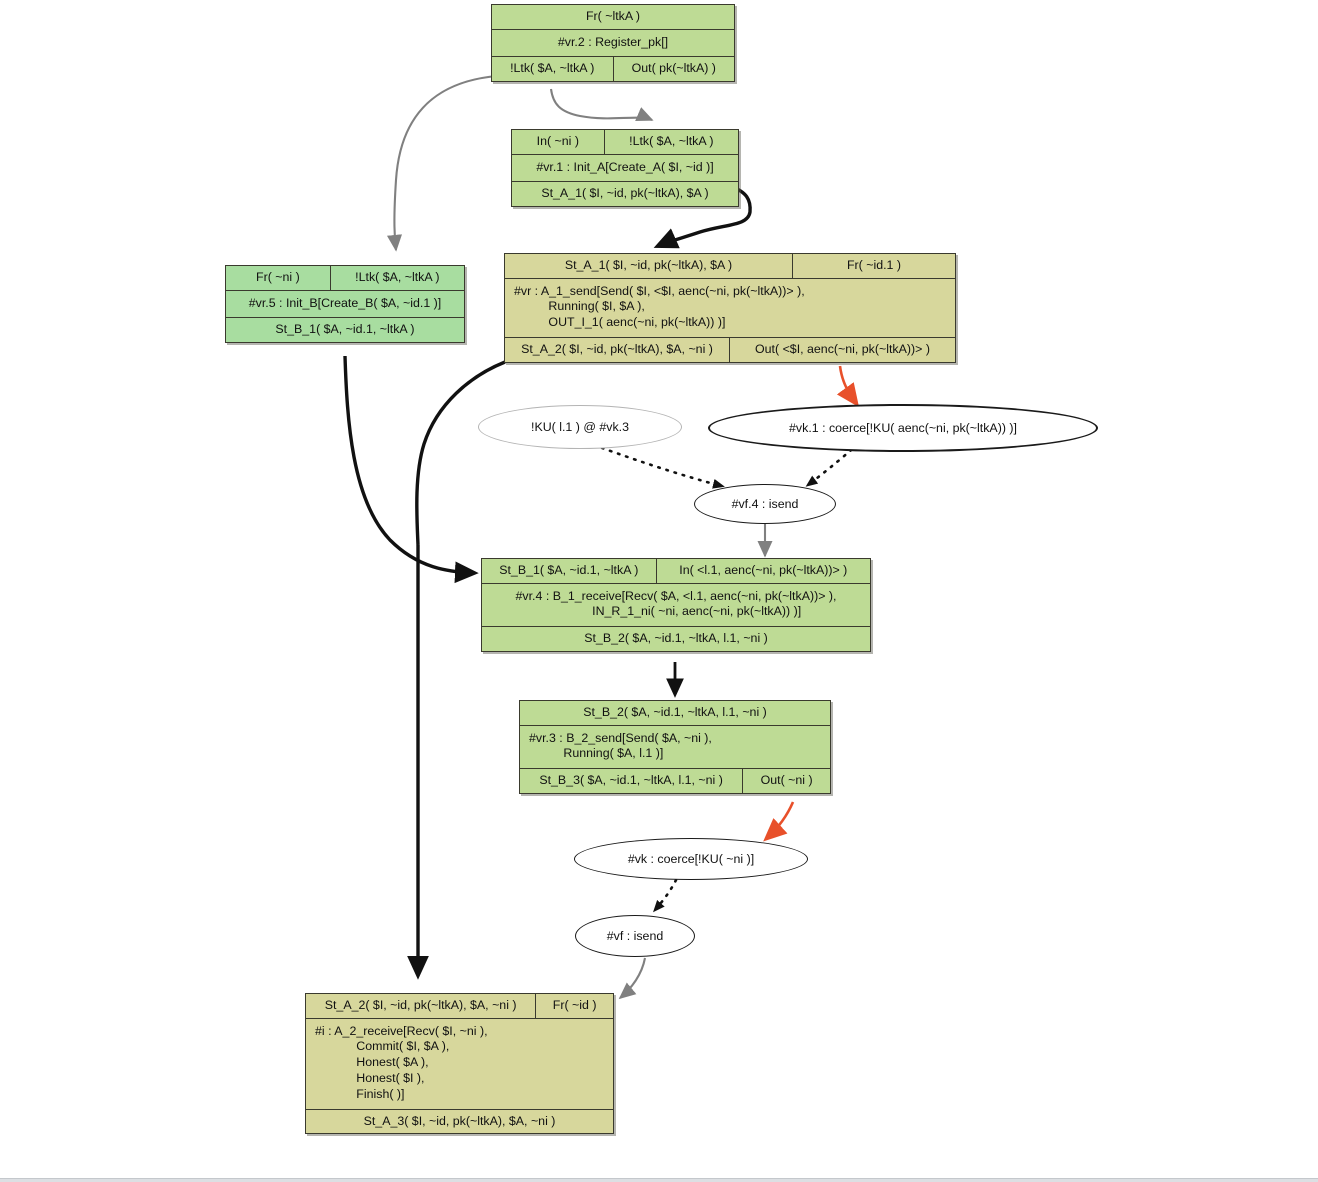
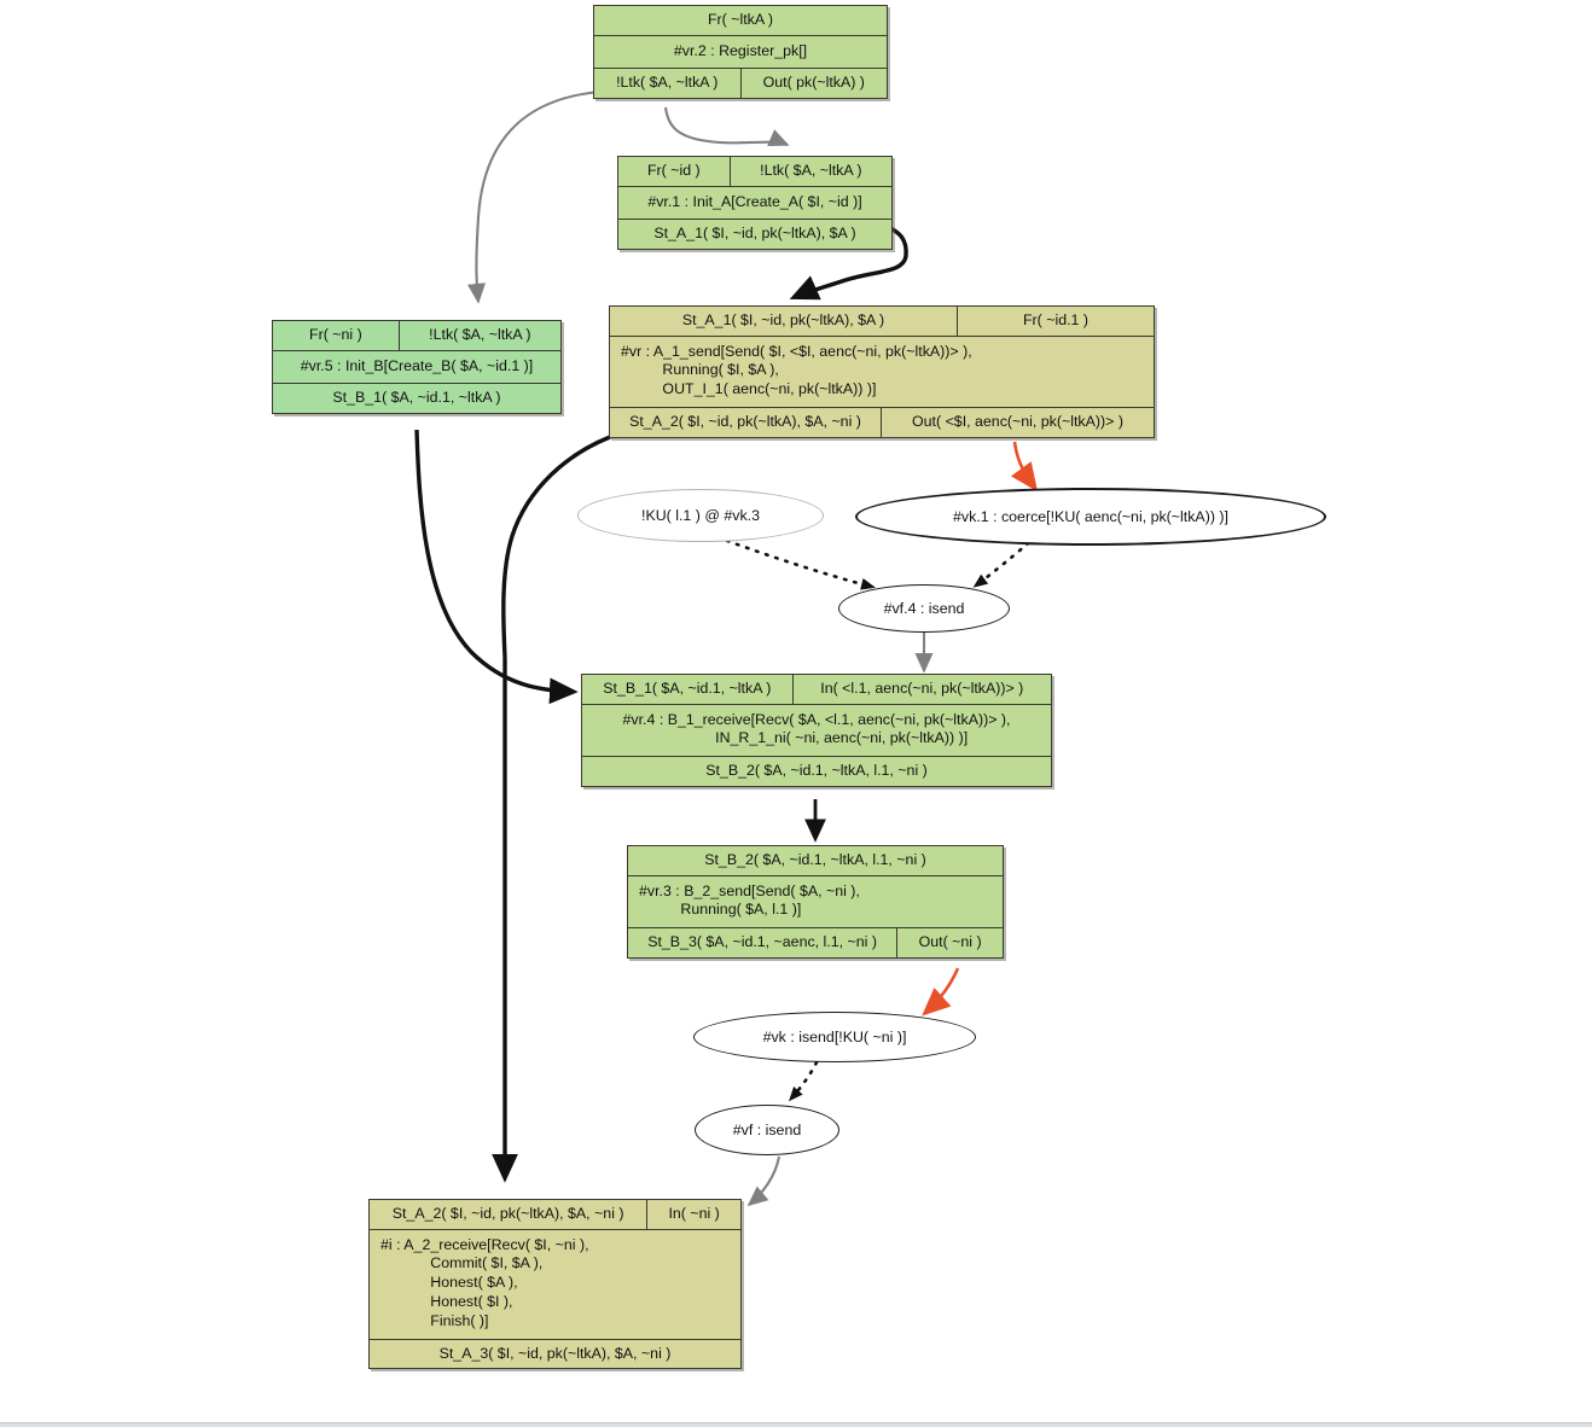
  Fr( ~ltkA )
  #vr.2 : Register_pk[]
  !Ltk( $A, ~ltkA )
  Out( pk(~ltkA) )
- In( ~ni )
+ Fr( ~id )
  !Ltk( $A, ~ltkA )
  #vr.1 : Init_A[Create_A( $I, ~id )]
  St_A_1( $I, ~id, pk(~ltkA), $A )
  Fr( ~ni )
  !Ltk( $A, ~ltkA )
  #vr.5 : Init_B[Create_B( $A, ~id.1 )]
  St_B_1( $A, ~id.1, ~ltkA )
  St_A_1( $I, ~id, pk(~ltkA), $A )
  Fr( ~id.1 )
  #vr : A_1_send[Send( $I, <$I, aenc(~ni, pk(~ltkA))> ),
  Running( $I, $A ),
  OUT_I_1( aenc(~ni, pk(~ltkA)) )]
  St_A_2( $I, ~id, pk(~ltkA), $A, ~ni )
  Out( <$I, aenc(~ni, pk(~ltkA))> )
  !KU( l.1 ) @ #vk.3
  #vk.1 : coerce[!KU( aenc(~ni, pk(~ltkA)) )]
  #vf.4 : isend
  St_B_1( $A, ~id.1, ~ltkA )
  In( <l.1, aenc(~ni, pk(~ltkA))> )
  #vr.4 : B_1_receive[Recv( $A, <l.1, aenc(~ni, pk(~ltkA))> ),
  IN_R_1_ni( ~ni, aenc(~ni, pk(~ltkA)) )]
  St_B_2( $A, ~id.1, ~ltkA, l.1, ~ni )
  St_B_2( $A, ~id.1, ~ltkA, l.1, ~ni )
  #vr.3 : B_2_send[Send( $A, ~ni ),
  Running( $A, l.1 )]
- St_B_3( $A, ~id.1, ~ltkA, l.1, ~ni )
+ St_B_3( $A, ~id.1, ~aenc, l.1, ~ni )
  Out( ~ni )
- #vk : coerce[!KU( ~ni )]
+ #vk : isend[!KU( ~ni )]
  #vf : isend
  St_A_2( $I, ~id, pk(~ltkA), $A, ~ni )
- Fr( ~id )
+ In( ~ni )
  #i : A_2_receive[Recv( $I, ~ni ),
  Commit( $I, $A ),
  Honest( $A ),
  Honest( $I ),
  Finish( )]
  St_A_3( $I, ~id, pk(~ltkA), $A, ~ni )
